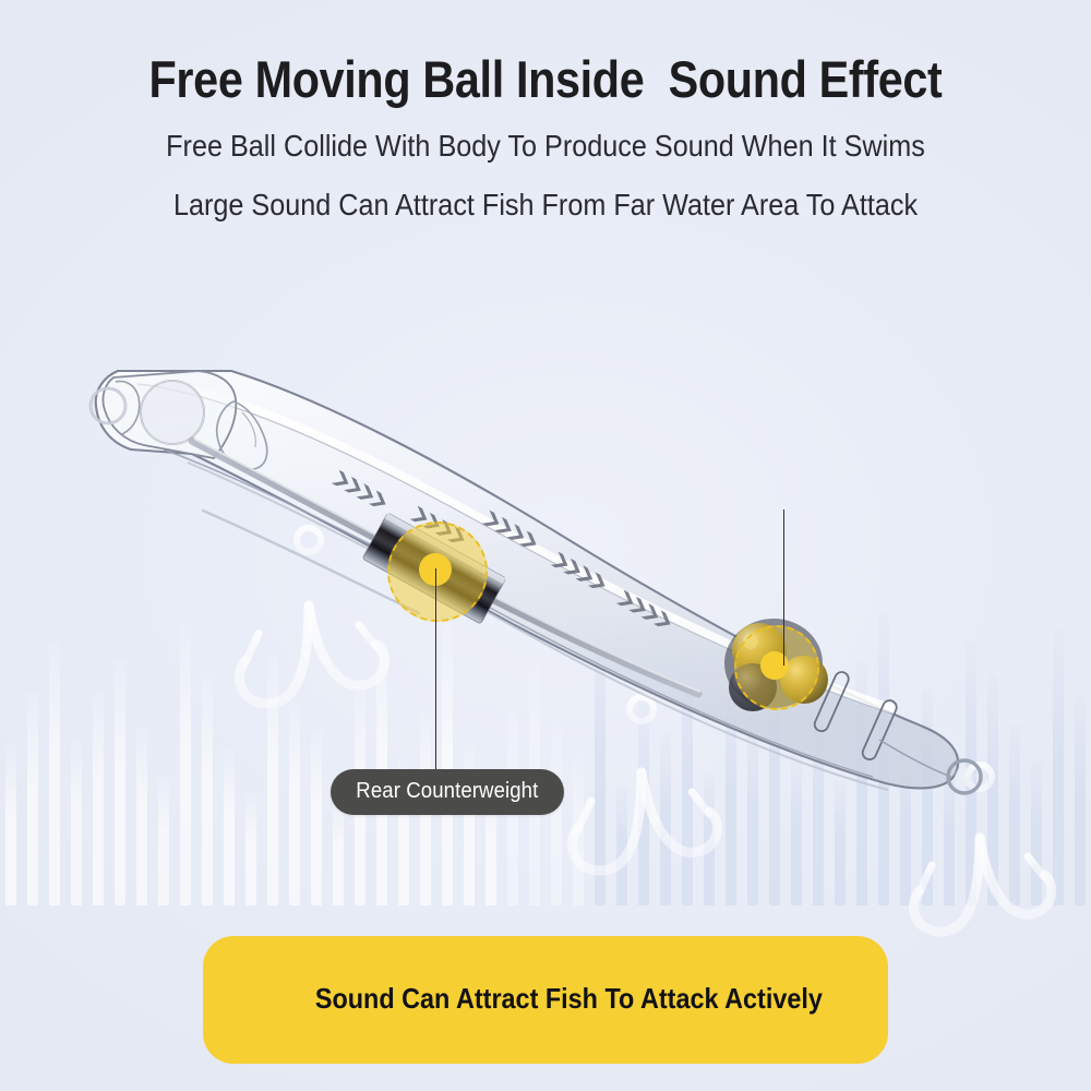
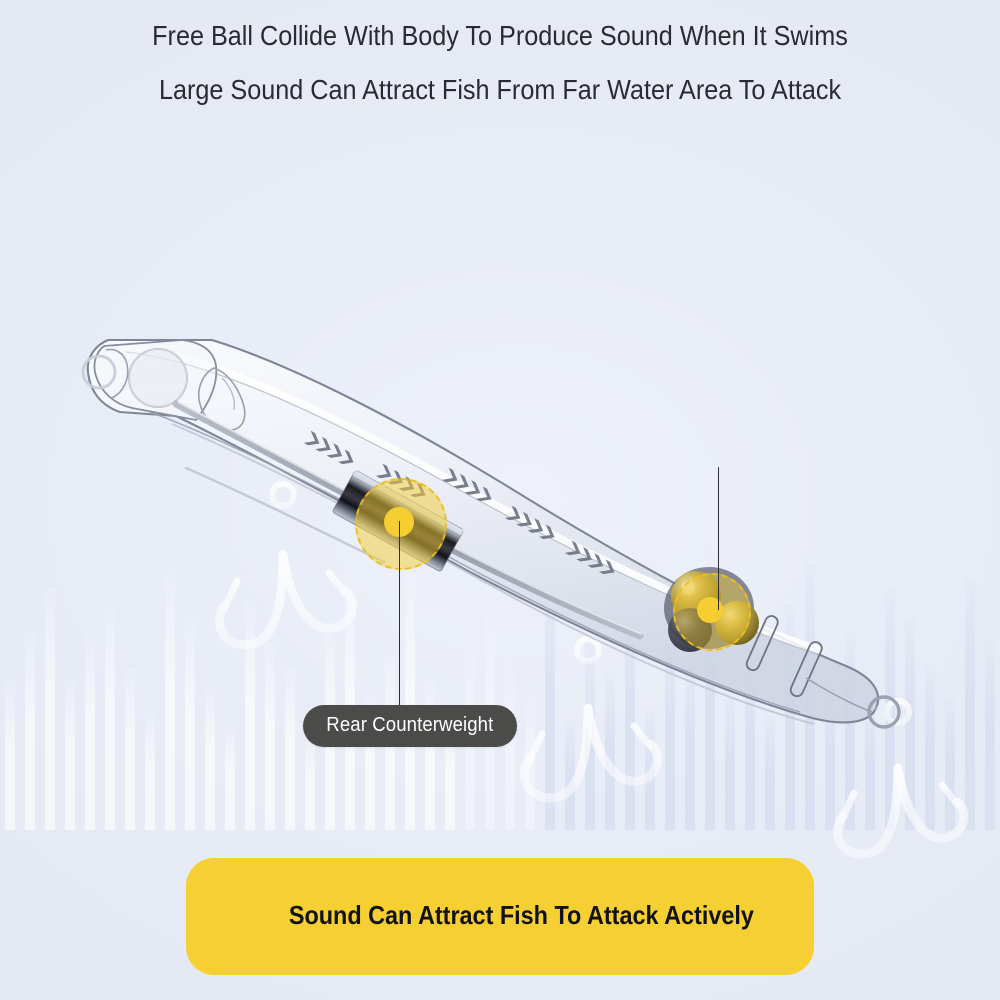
  Rear Counterweight
- Free Moving Ball Inside Sound Effect
  Free Ball Collide With Body To Produce Sound When It Swims
  Large Sound Can Attract Fish From Far Water Area To Attack
  Sound Can Attract Fish To Attack Actively
